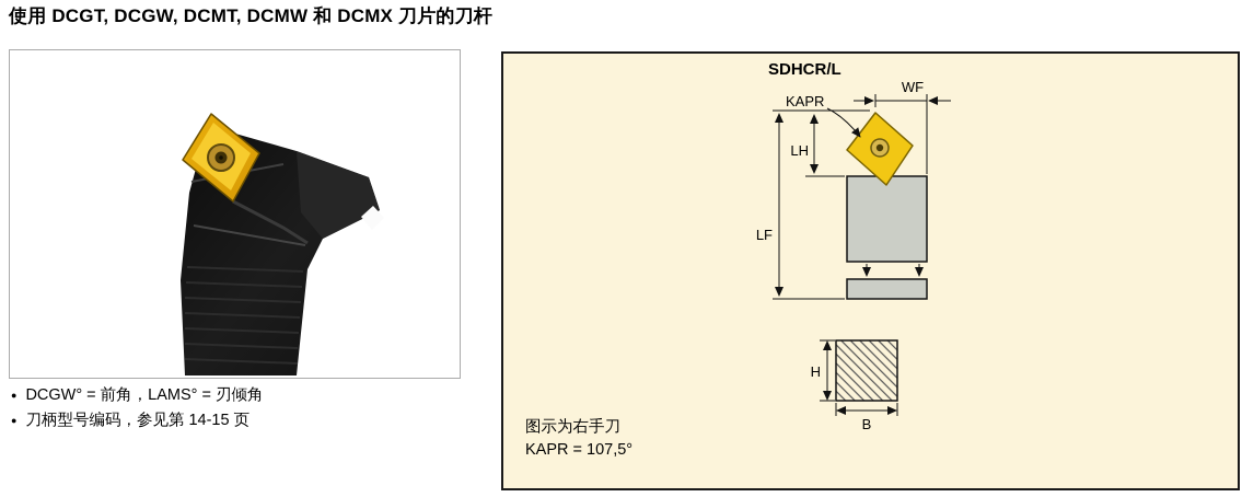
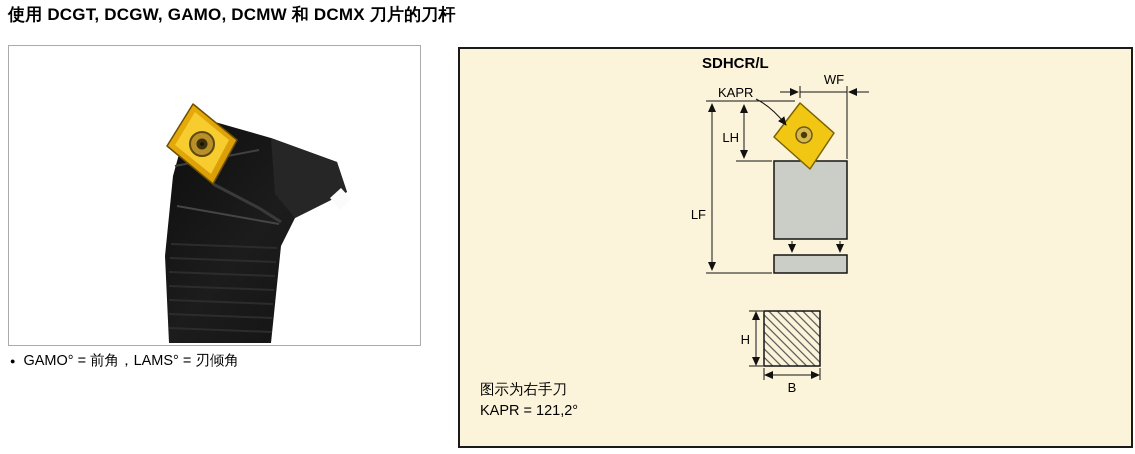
- 使用 DCGT, DCGW, DCMT, DCMW 和 DCMX 刀片的刀杆
+ 使用 DCGT, DCGW, GAMO, DCMW 和 DCMX 刀片的刀杆
- DCGW° = 前角，LAMS° = 刃倾角
+ GAMO° = 前角，LAMS° = 刃倾角
- 刀柄型号编码，参见第 14-15 页
  SDHCR/L
  LF
  LH
  WF
  KAPR
  H
  B
  图示为右手刀
- KAPR = 107,5°
+ KAPR = 121,2°
